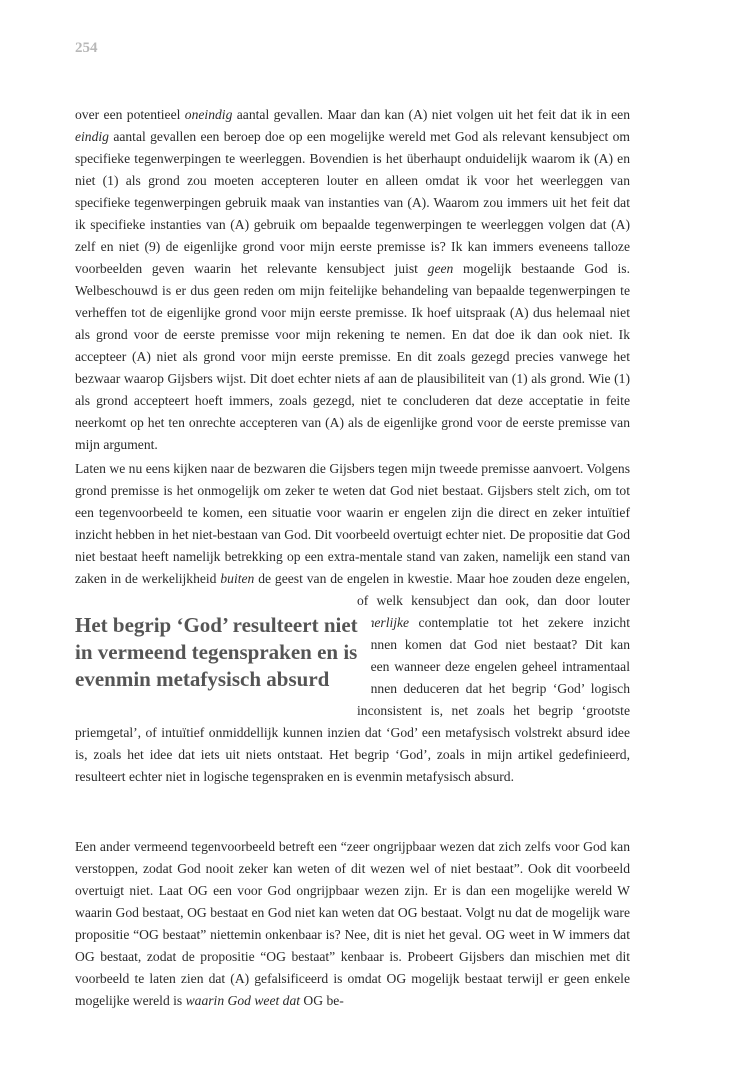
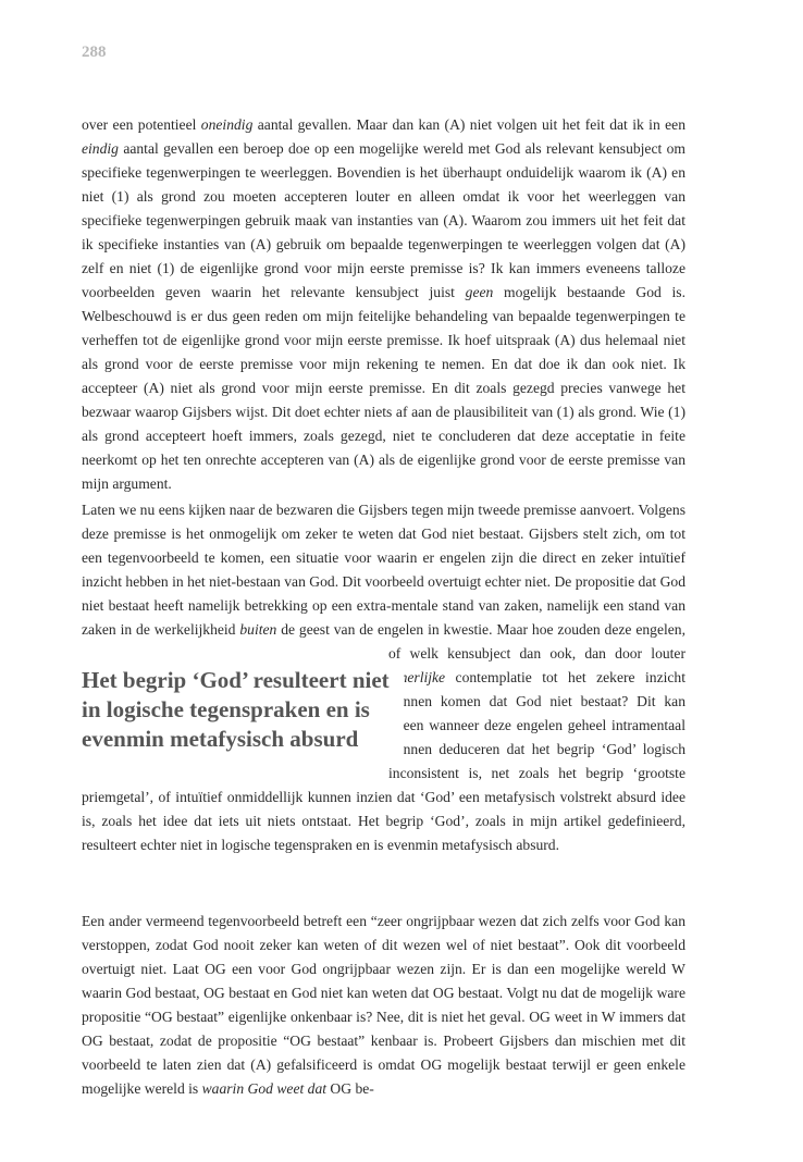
- 254
+ 288
- over een potentieel oneindig aantal gevallen. Maar dan kan (A) niet volgen uit het feit dat ik in een eindig aantal gevallen een beroep doe op een mogelijke wereld met God als relevant kensubject om specifieke tegenwerpingen te weerleggen. Bovendien is het überhaupt onduidelijk waarom ik (A) en niet (1) als grond zou moeten accepteren louter en alleen omdat ik voor het weerleggen van specifieke tegenwerpingen gebruik maak van instanties van (A). Waarom zou immers uit het feit dat ik specifieke instanties van (A) gebruik om bepaalde tegenwerpingen te weerleggen volgen dat (A) zelf en niet (9) de eigenlijke grond voor mijn eerste premisse is? Ik kan immers eveneens talloze voorbeelden geven waarin het relevante kensubject juist geen mogelijk bestaande God is. Welbeschouwd is er dus geen reden om mijn feitelijke behandeling van bepaalde tegenwerpingen te verheffen tot de eigenlijke grond voor mijn eerste premisse. Ik hoef uitspraak (A) dus helemaal niet als grond voor de eerste premisse voor mijn rekening te nemen. En dat doe ik dan ook niet. Ik accepteer (A) niet als grond voor mijn eerste premisse. En dit zoals gezegd precies vanwege het bezwaar waarop Gijsbers wijst. Dit doet echter niets af aan de plausibiliteit van (1) als grond. Wie (1) als grond accepteert hoeft immers, zoals gezegd, niet te concluderen dat deze acceptatie in feite neerkomt op het ten onrechte accepteren van (A) als de eigenlijke grond voor de eerste premisse van mijn argument.
+ over een potentieel oneindig aantal gevallen. Maar dan kan (A) niet volgen uit het feit dat ik in een eindig aantal gevallen een beroep doe op een mogelijke wereld met God als relevant kensubject om specifieke tegenwerpingen te weerleggen. Bovendien is het überhaupt onduidelijk waarom ik (A) en niet (1) als grond zou moeten accepteren louter en alleen omdat ik voor het weerleggen van specifieke tegenwerpingen gebruik maak van instanties van (A). Waarom zou immers uit het feit dat ik specifieke instanties van (A) gebruik om bepaalde tegenwerpingen te weerleggen volgen dat (A) zelf en niet (1) de eigenlijke grond voor mijn eerste premisse is? Ik kan immers eveneens talloze voorbeelden geven waarin het relevante kensubject juist geen mogelijk bestaande God is. Welbeschouwd is er dus geen reden om mijn feitelijke behandeling van bepaalde tegenwerpingen te verheffen tot de eigenlijke grond voor mijn eerste premisse. Ik hoef uitspraak (A) dus helemaal niet als grond voor de eerste premisse voor mijn rekening te nemen. En dat doe ik dan ook niet. Ik accepteer (A) niet als grond voor mijn eerste premisse. En dit zoals gezegd precies vanwege het bezwaar waarop Gijsbers wijst. Dit doet echter niets af aan de plausibiliteit van (1) als grond. Wie (1) als grond accepteert hoeft immers, zoals gezegd, niet te concluderen dat deze acceptatie in feite neerkomt op het ten onrechte accepteren van (A) als de eigenlijke grond voor de eerste premisse van mijn argument.
- Laten we nu eens kijken naar de bezwaren die Gijsbers tegen mijn tweede premisse aanvoert. Volgens grond premisse is het onmogelijk om zeker te weten dat God niet bestaat. Gijsbers stelt zich, om tot een tegenvoorbeeld te komen, een situatie voor waarin er engelen zijn die direct en zeker intuïtief inzicht hebben in het niet-bestaan van God. Dit voorbeeld overtuigt echter niet. De propositie dat God niet bestaat heeft namelijk betrekking op een extra-mentale stand van zaken, namelijk een stand van zaken in de werkelijkheid buiten de geest van de engelen in kwestie. Maar hoe zouden deze engelen, of welk kensubject dan ook, dan door louter erlijke contemplatie tot het zekere inzicht nnen komen dat God niet bestaat? Dit kan een wanneer deze engelen geheel intramentaal nnen deduceren dat het begrip ‘God’ logisch inconsistent is, net zoals het begrip ‘grootste priemgetal’, of intuïtief onmiddellijk kunnen inzien dat ‘God’ een metafysisch volstrekt absurd idee is, zoals het idee dat iets uit niets ontstaat. Het begrip ‘God’, zoals in mijn artikel gedefinieerd, resulteert echter niet in logische tegenspraken en is evenmin metafysisch absurd.
+ Laten we nu eens kijken naar de bezwaren die Gijsbers tegen mijn tweede premisse aanvoert. Volgens deze premisse is het onmogelijk om zeker te weten dat God niet bestaat. Gijsbers stelt zich, om tot een tegenvoorbeeld te komen, een situatie voor waarin er engelen zijn die direct en zeker intuïtief inzicht hebben in het niet-bestaan van God. Dit voorbeeld overtuigt echter niet. De propositie dat God niet bestaat heeft namelijk betrekking op een extra-mentale stand van zaken, namelijk een stand van zaken in de werkelijkheid buiten de geest van de engelen in kwestie. Maar hoe zouden deze engelen, of welk kensubject dan ook, dan door louter erlijke contemplatie tot het zekere inzicht nnen komen dat God niet bestaat? Dit kan een wanneer deze engelen geheel intramentaal nnen deduceren dat het begrip ‘God’ logisch inconsistent is, net zoals het begrip ‘grootste priemgetal’, of intuïtief onmiddellijk kunnen inzien dat ‘God’ een metafysisch volstrekt absurd idee is, zoals het idee dat iets uit niets ontstaat. Het begrip ‘God’, zoals in mijn artikel gedefinieerd, resulteert echter niet in logische tegenspraken en is evenmin metafysisch absurd.
- Een ander vermeend tegenvoorbeeld betreft een “zeer ongrijpbaar wezen dat zich zelfs voor God kan verstoppen, zodat God nooit zeker kan weten of dit wezen wel of niet bestaat”. Ook dit voorbeeld overtuigt niet. Laat OG een voor God ongrijpbaar wezen zijn. Er is dan een mogelijke wereld W waarin God bestaat, OG bestaat en God niet kan weten dat OG bestaat. Volgt nu dat de mogelijk ware propositie “OG bestaat” niettemin onkenbaar is? Nee, dit is niet het geval. OG weet in W immers dat OG bestaat, zodat de propositie “OG bestaat” kenbaar is. Probeert Gijsbers dan mischien met dit voorbeeld te laten zien dat (A) gefalsificeerd is omdat OG mogelijk bestaat terwijl er geen enkele mogelijke wereld is waarin God weet dat OG be-
+ Een ander vermeend tegenvoorbeeld betreft een “zeer ongrijpbaar wezen dat zich zelfs voor God kan verstoppen, zodat God nooit zeker kan weten of dit wezen wel of niet bestaat”. Ook dit voorbeeld overtuigt niet. Laat OG een voor God ongrijpbaar wezen zijn. Er is dan een mogelijke wereld W waarin God bestaat, OG bestaat en God niet kan weten dat OG bestaat. Volgt nu dat de mogelijk ware propositie “OG bestaat” eigenlijke onkenbaar is? Nee, dit is niet het geval. OG weet in W immers dat OG bestaat, zodat de propositie “OG bestaat” kenbaar is. Probeert Gijsbers dan mischien met dit voorbeeld te laten zien dat (A) gefalsificeerd is omdat OG mogelijk bestaat terwijl er geen enkele mogelijke wereld is waarin God weet dat OG be-
- Het begrip ‘God’ resulteert niet in vermeend tegenspraken en is evenmin metafysisch absurd
+ Het begrip ‘God’ resulteert niet in logische tegenspraken en is evenmin metafysisch absurd
